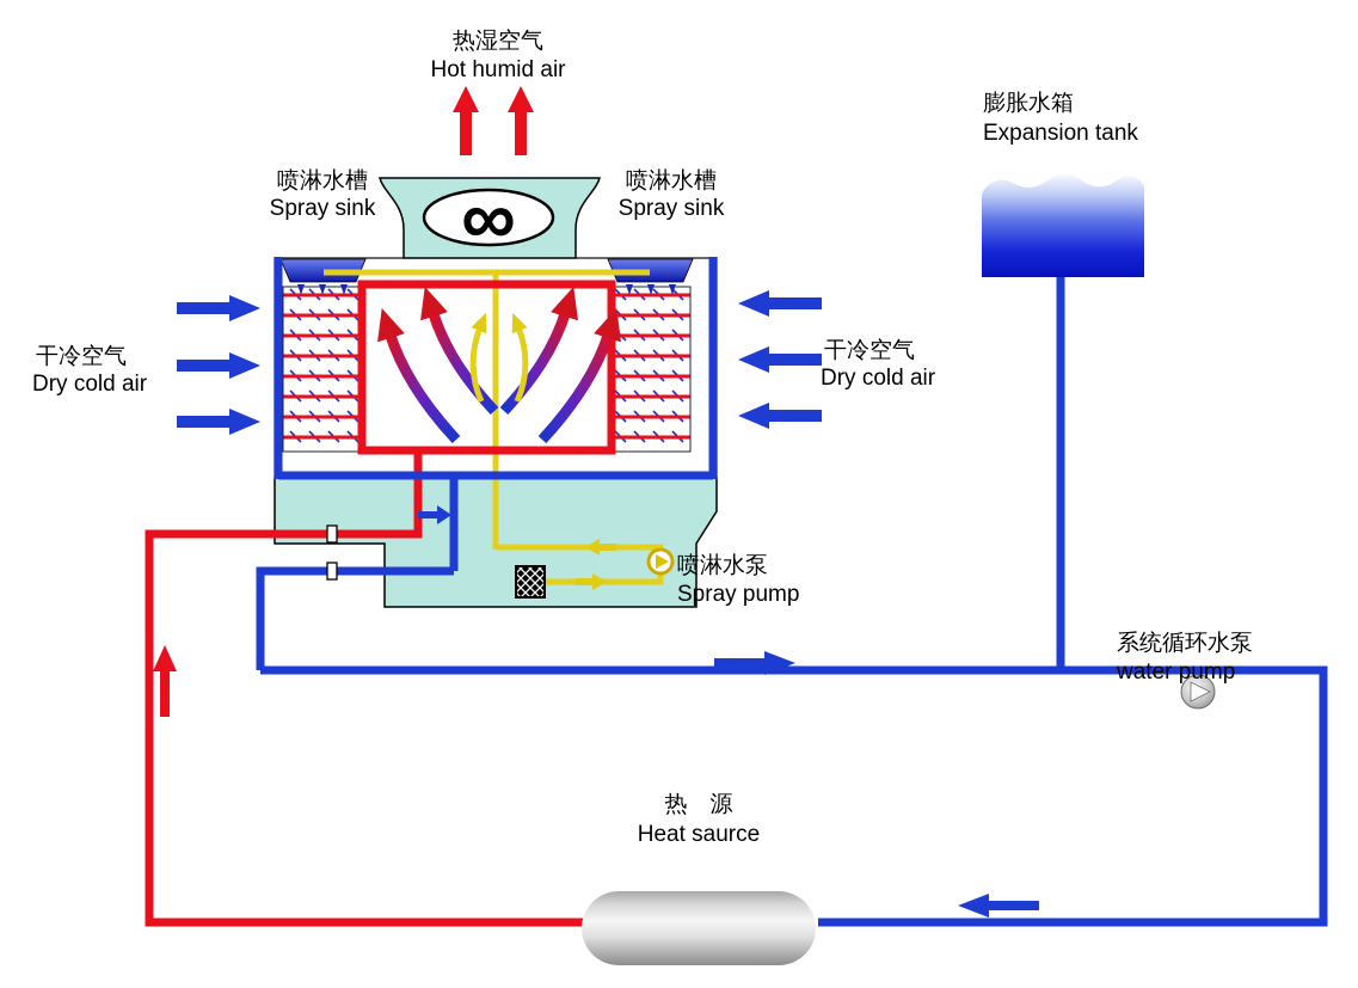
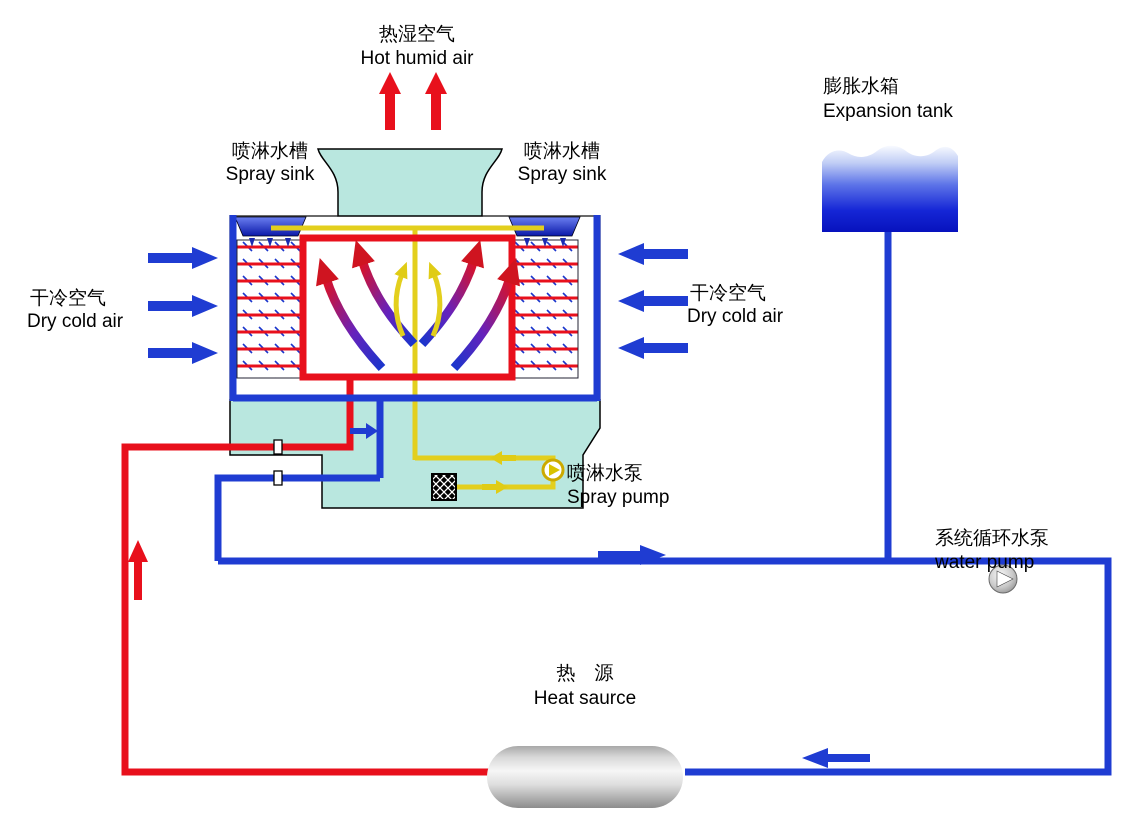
- ∞
  热湿空气
  Hot humid air
  喷淋水槽
  Spray sink
  喷淋水槽
  Spray sink
  干冷空气
  Dry cold air
  干冷空气
  Dry cold air
  膨胀水箱
  Expansion tank
  喷淋水泵
  Spray pump
  系统循环水泵
  water pump
  热 源
  Heat saurce
